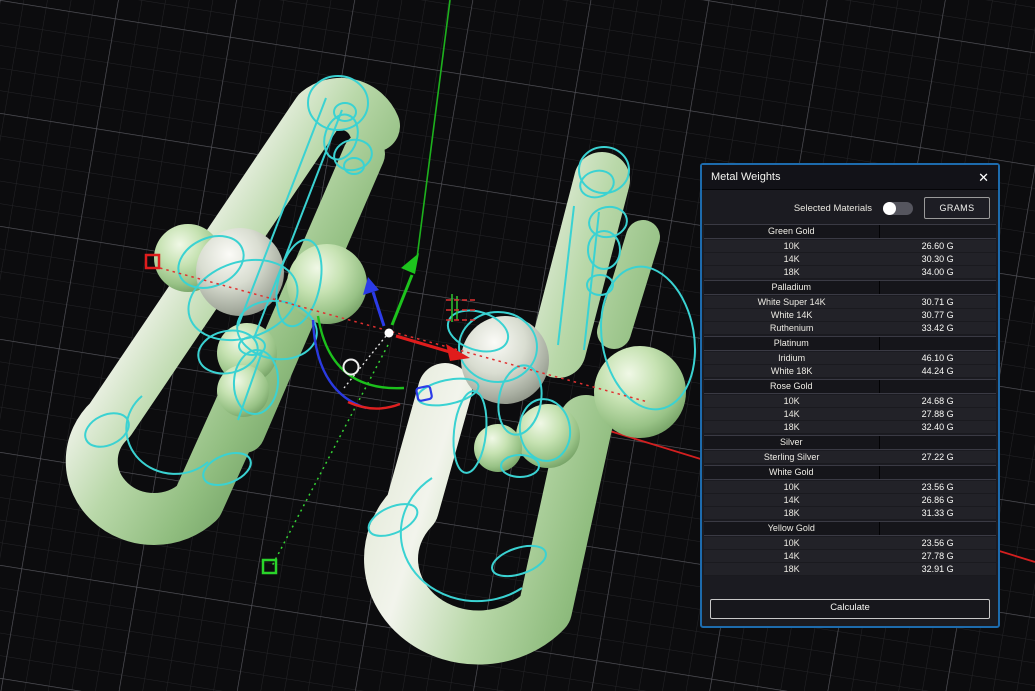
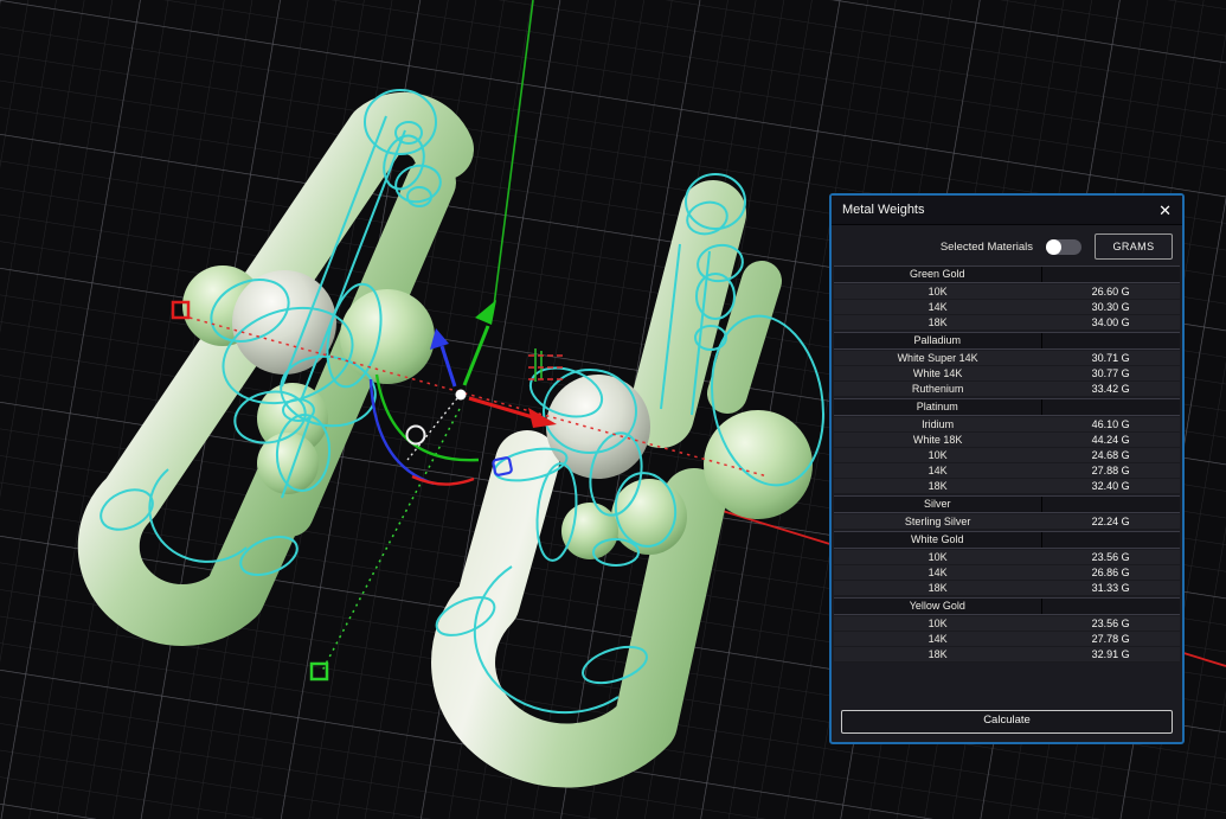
  Metal Weights
  ✕
  Selected Materials
  GRAMS
  Green Gold
  10K
  26.60 G
  14K
  30.30 G
  18K
  34.00 G
  Palladium
  White Super 14K
  30.71 G
  White 14K
  30.77 G
  Ruthenium
  33.42 G
  Platinum
  Iridium
  46.10 G
  White 18K
  44.24 G
- Rose Gold
  10K
  24.68 G
  14K
  27.88 G
  18K
  32.40 G
  Silver
  Sterling Silver
- 27.22 G
+ 22.24 G
  White Gold
  10K
  23.56 G
  14K
  26.86 G
  18K
  31.33 G
  Yellow Gold
  10K
  23.56 G
  14K
  27.78 G
  18K
  32.91 G
  Calculate
